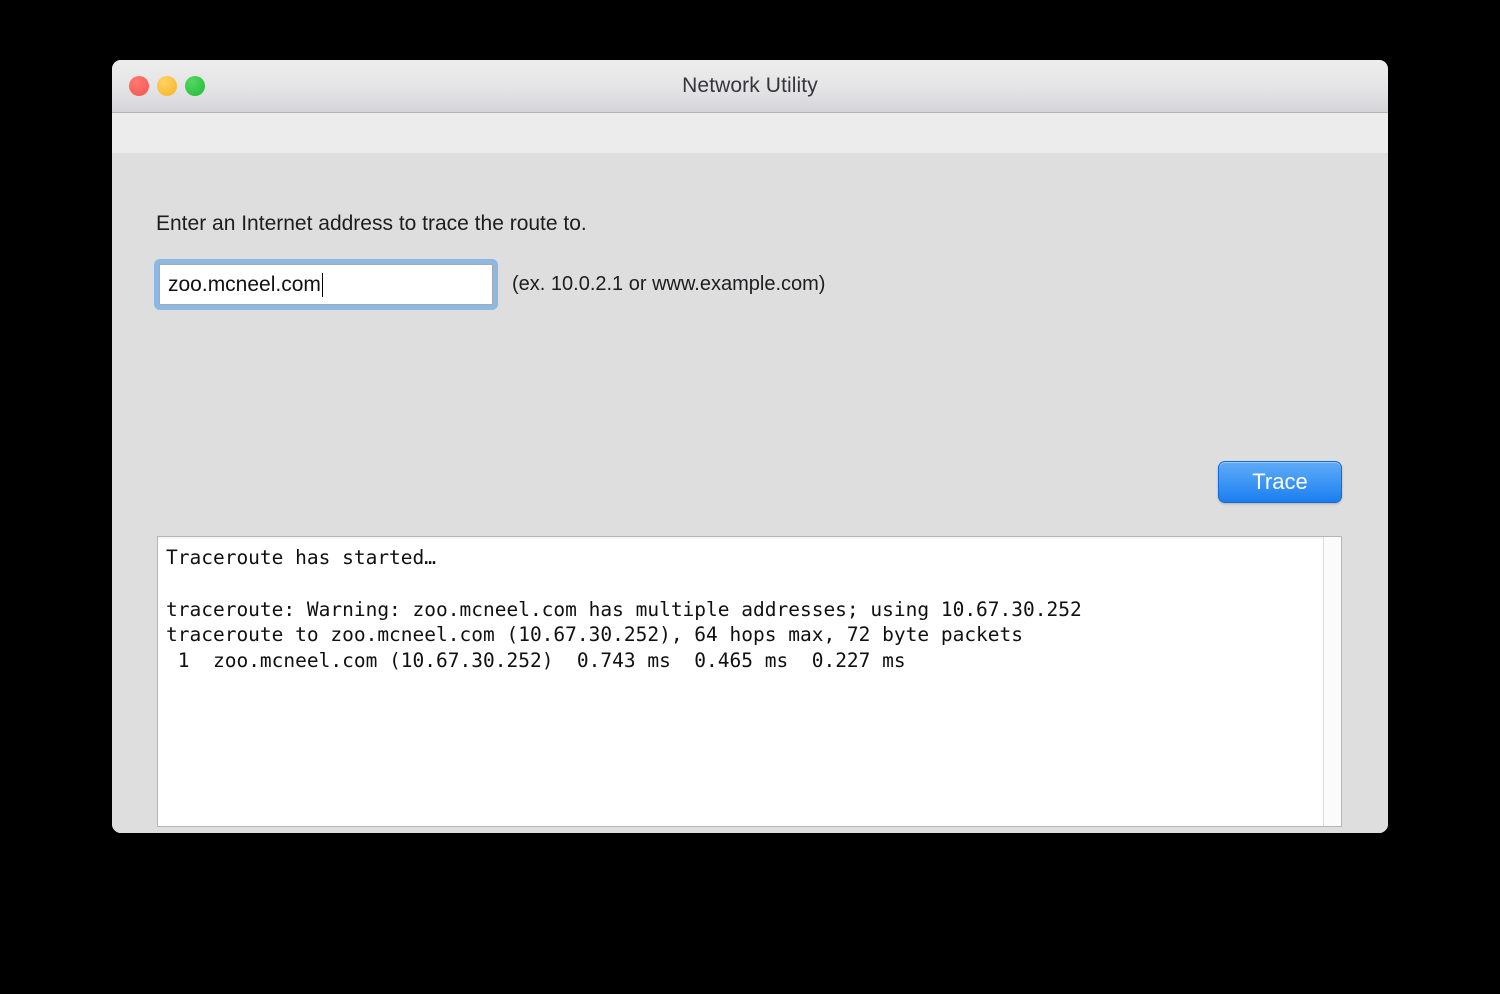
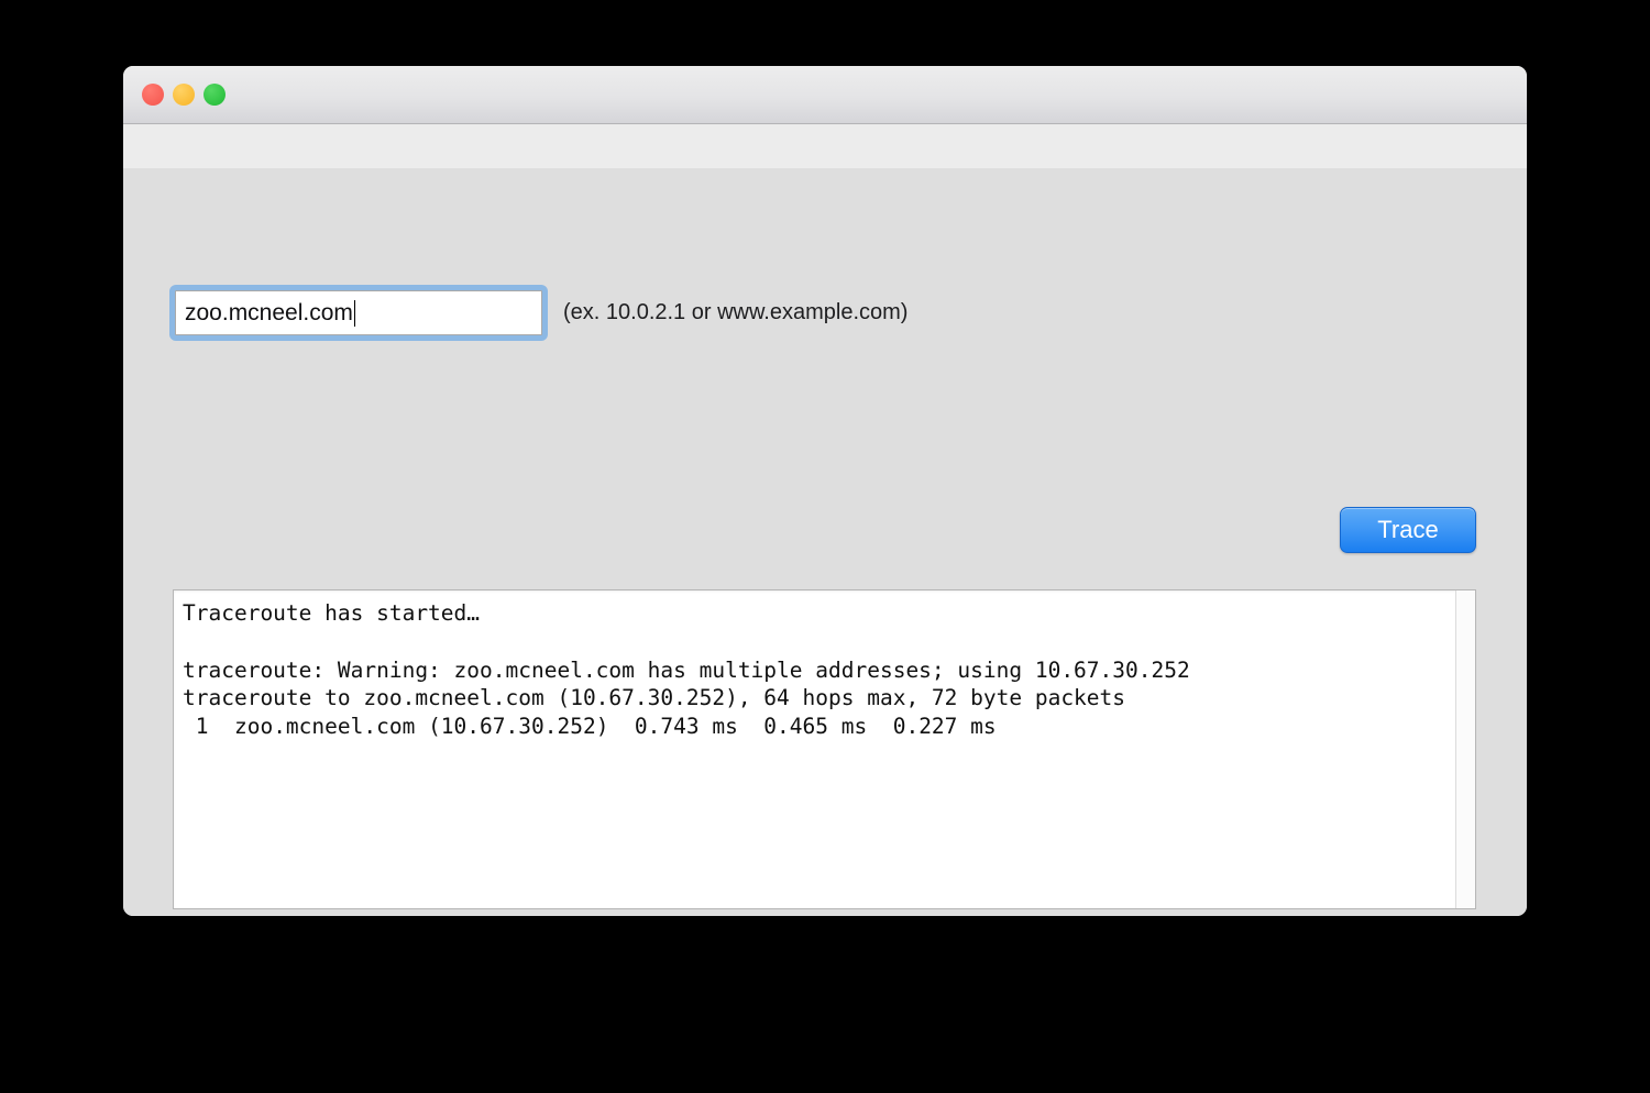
- Network Utility
- Enter an Internet address to trace the route to.
  zoo.mcneel.com
  (ex. 10.0.2.1 or www.example.com)
  Trace
  Traceroute has started…
  traceroute: Warning: zoo.mcneel.com has multiple addresses; using 10.67.30.252
  traceroute to zoo.mcneel.com (10.67.30.252), 64 hops max, 72 byte packets
  1 zoo.mcneel.com (10.67.30.252) 0.743 ms 0.465 ms 0.227 ms
